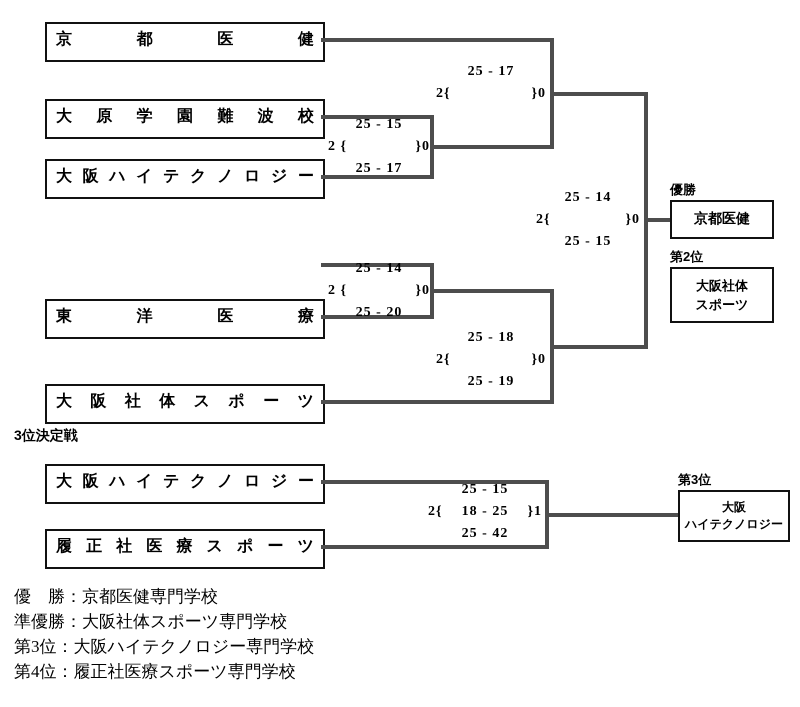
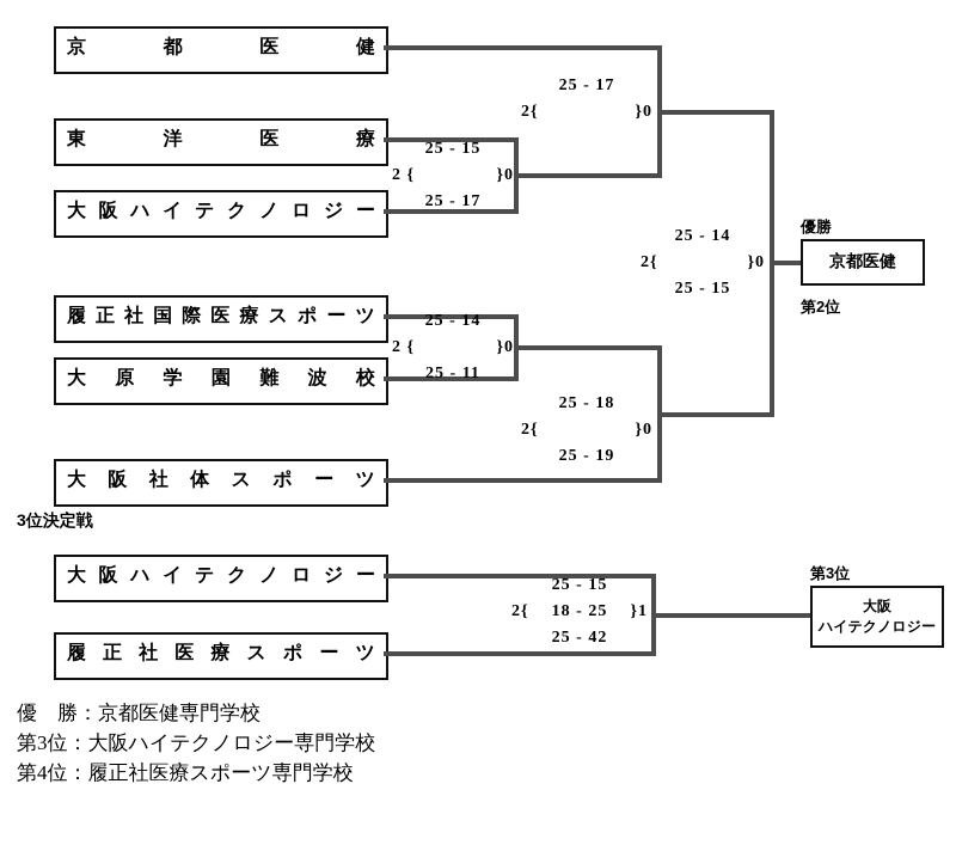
  京都医健
- 大原学園難波校
+ 東洋医療
  大阪ハイテクノロジー
+ 履正社国際医療スポーツ
- 東洋医療
+ 大原学園難波校
  大阪社体スポーツ
  大阪ハイテクノロジー
  履正社医療スポーツ
  25 - 15
  2 {
  }0
  25 - 17
  25 - 17
  2{
  }0
  25 - 14
  2 {
  }0
- 25 - 20
+ 25 - 11
  25 - 18
  2{
  }0
  25 - 19
  25 - 14
  2{
  }0
  25 - 15
  25 - 15
  2{
  18 - 25
  }1
  25 - 42
  3位決定戦
  優勝
  京都医健
  第2位
- 大阪社体
- スポーツ
  第3位
  大阪
  ハイテクノロジー
  優 勝：京都医健専門学校
- 準優勝：大阪社体スポーツ専門学校
  第3位：大阪ハイテクノロジー専門学校
  第4位：履正社医療スポーツ専門学校
